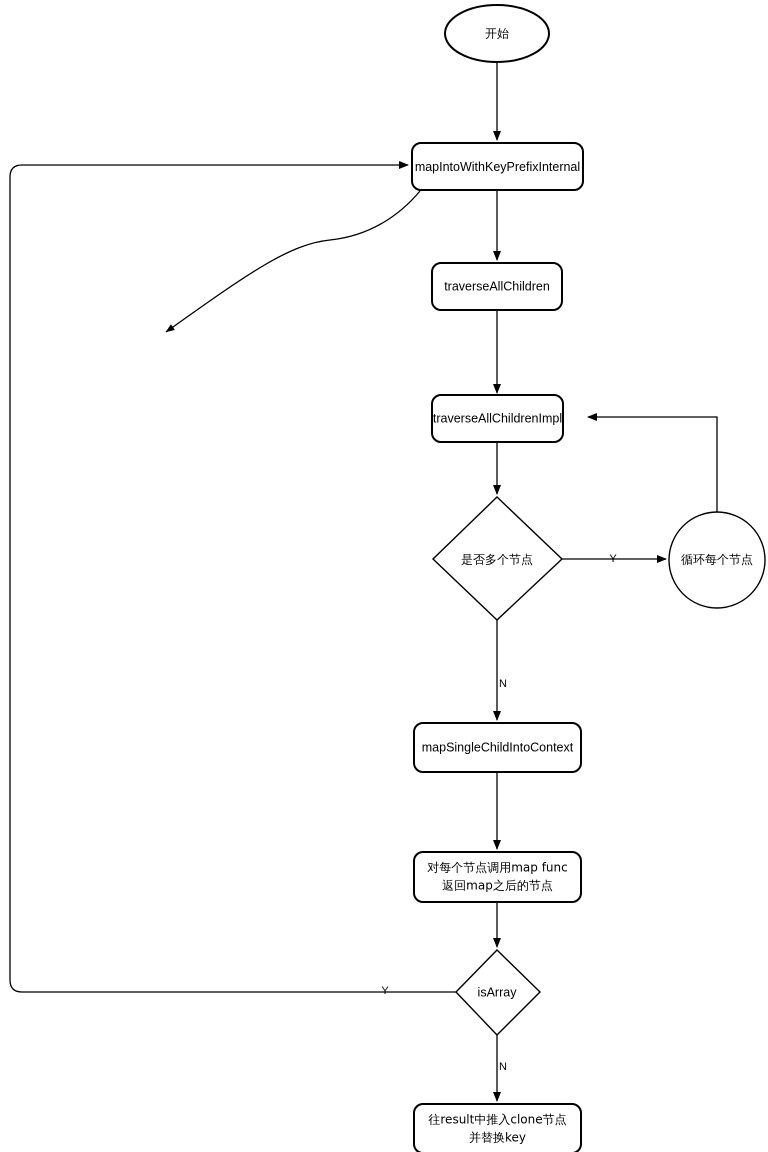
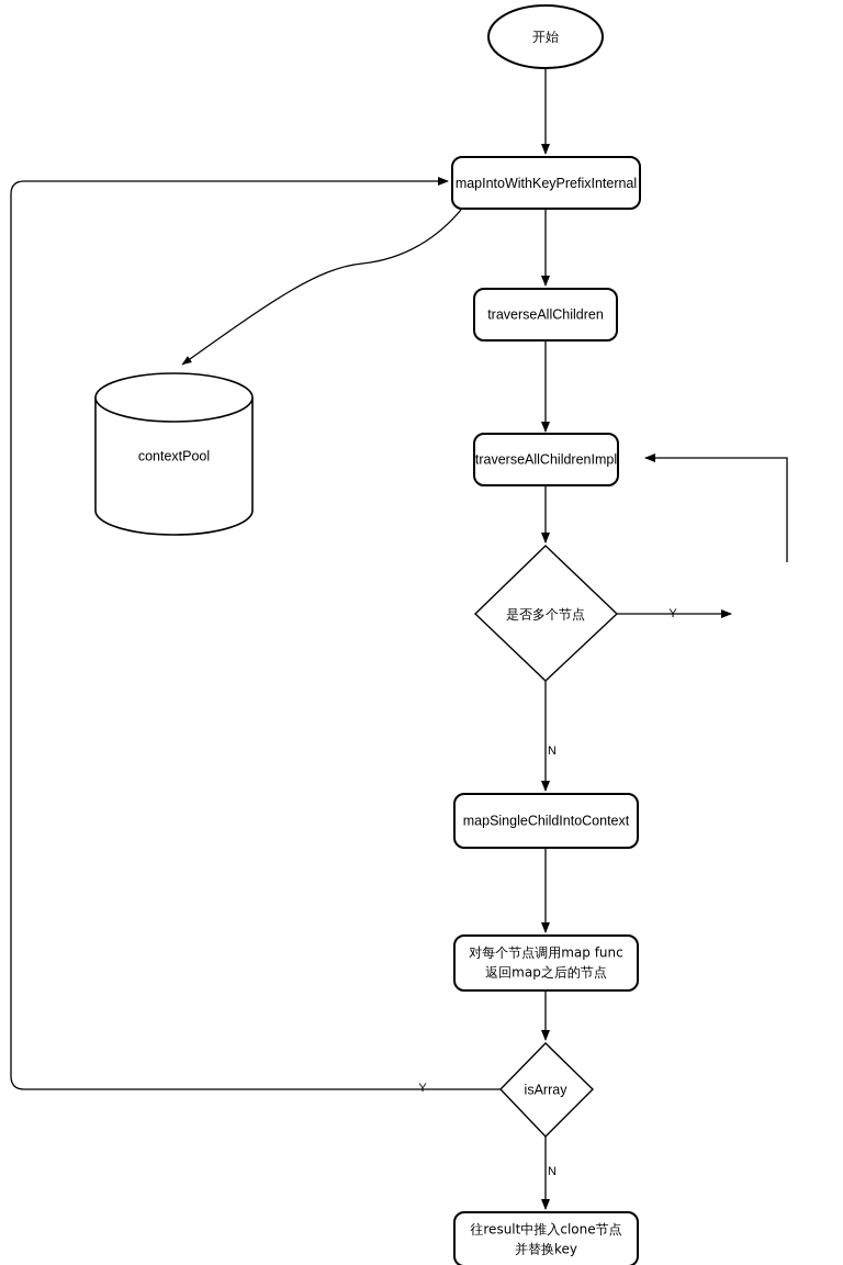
  开始
  mapIntoWithKeyPrefixInternal
+ contextPool
  traverseAllChildren
  traverseAllChildrenImpl
  是否多个节点
- 循环每个节点
  mapSingleChildIntoContext
  对每个节点调用map func
  返回map之后的节点
  isArray
  往result中推入clone节点
  并替换key
  Y
  N
  Y
  N
